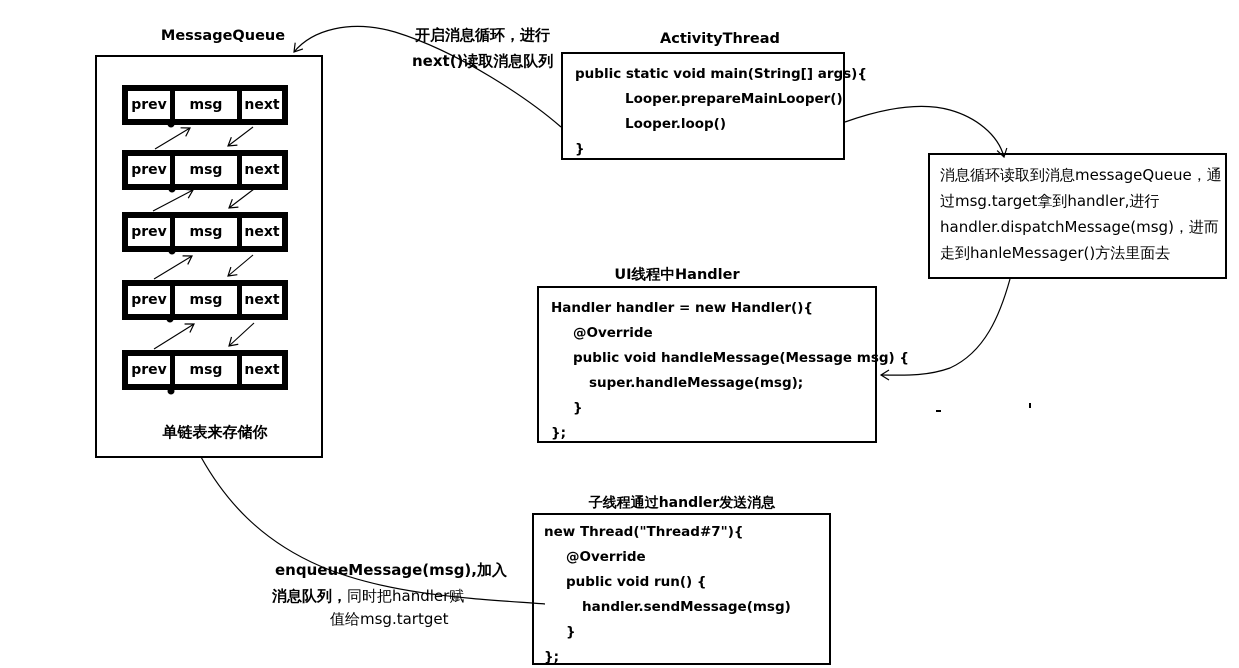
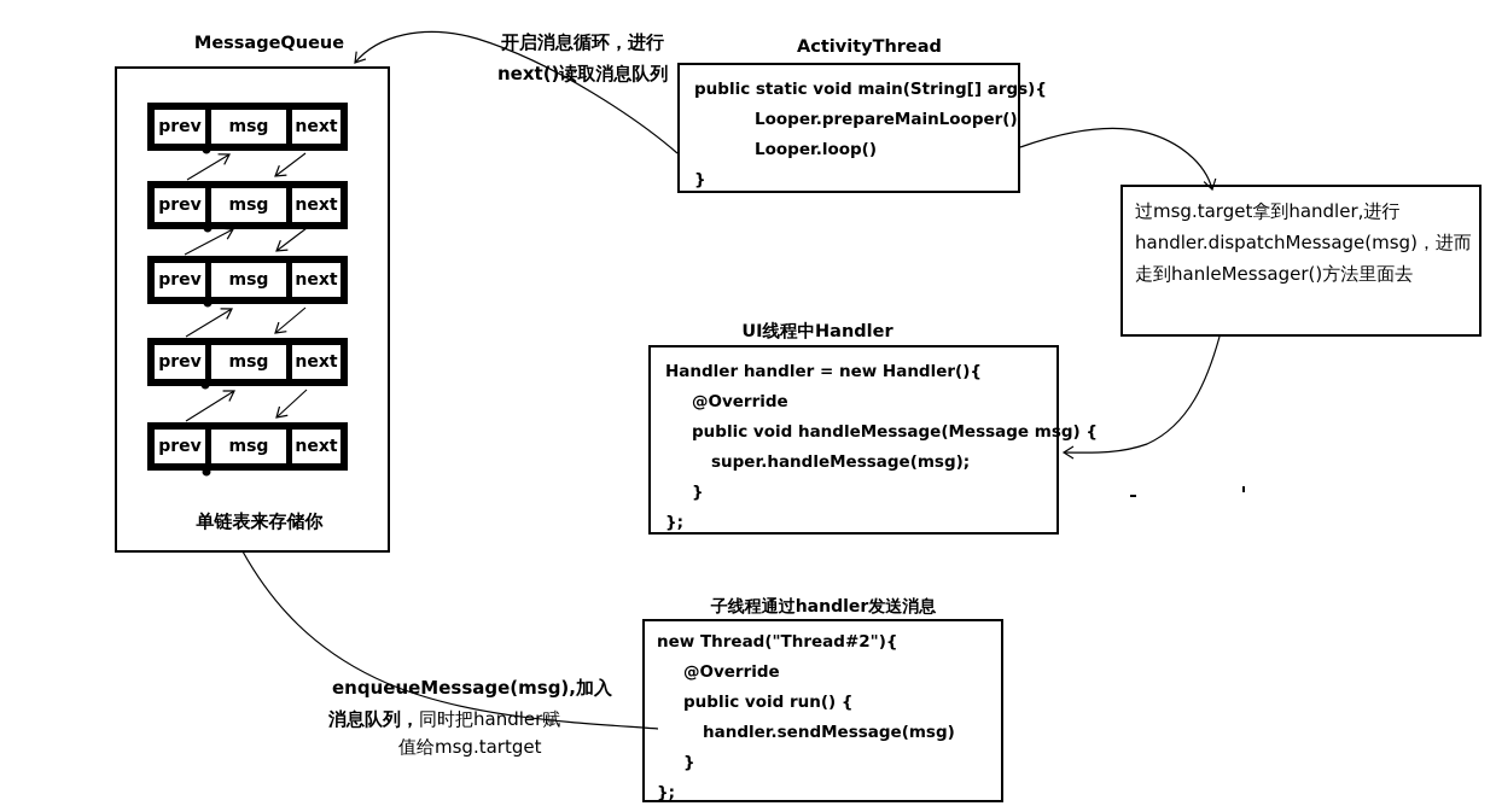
  MessageQueue
  prev
  msg
  next
  prev
  msg
  next
  prev
  msg
  next
  prev
  msg
  next
  prev
  msg
  next
  单链表来存储你
  开启消息循环，进行
  next()读取消息队列
  ActivityThread
  public static void main(String[] arg
  Looper.prepareMainLooper()
  Looper.loop()
  }
- 消息循环读取到消息messageQueue，通
  过msg.target拿到handler,进行
  handler.dispatchMessage(msg)，进而
  走到hanleMessager()方法里面去
  UI线程中Handler
  Handler handler = new Handler(){
  @Override
  public void handleMessage(Message msg)
  super.handleMessage(msg);
  }
  };
  子线程通过handler发送消息
- new Thread("Thread#7"){
+ new Thread("Thread#2"){
  @Override
  public void run() {
  handler.sendMessage(msg)
  }
  };
  enqueueMessage(msg),加入
  消息队列，同时把handle赋
  值给msg.tartget
